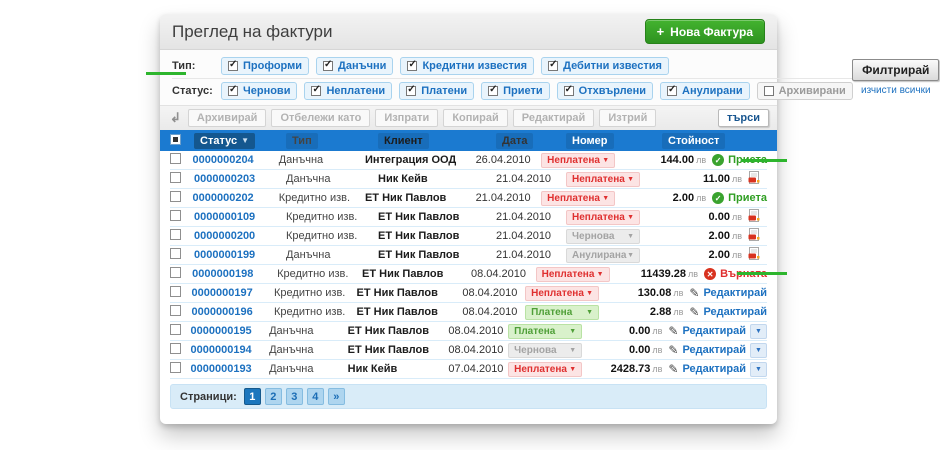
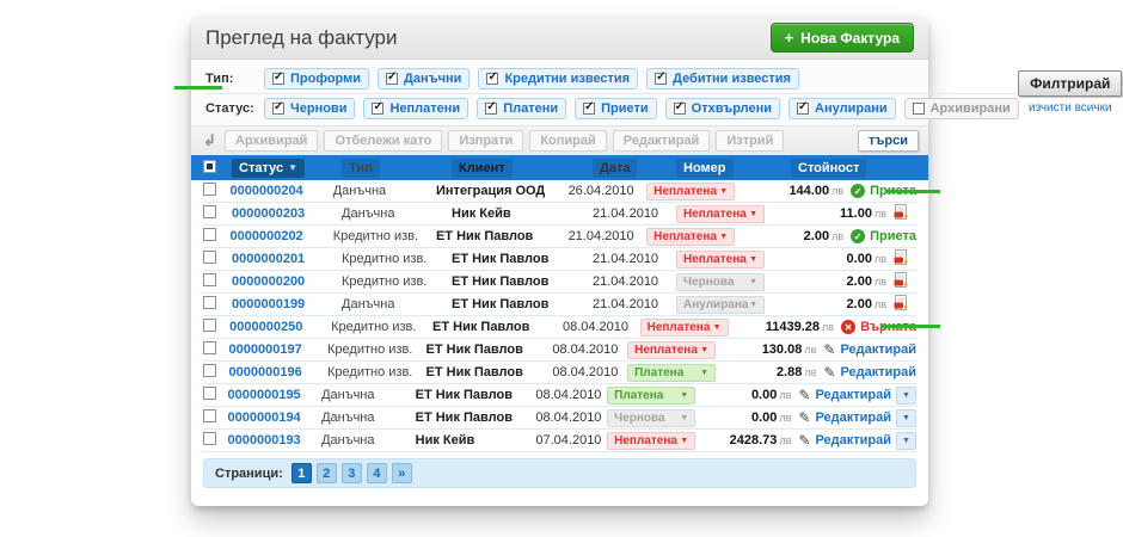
  Преглед на фактури
  +
  Нова Фактура
  Тип:
  Проформи
  Данъчни
  Кредитни известия
  Дебитни известия
  Статус:
  Чернови
  Неплатени
  Платени
  Приети
  Отхвърлени
  Анулирани
  Архивирани
  Филтрирай
  изчисти всички
  ↲
  Архивирай
  Отбележи като
  Изпрати
  Копирай
  Редактирай
  Изтрий
  търси
  Статус
  ▼
  Тип
  Клиент
  Дата
  Номер
  Стойност
  0000000204
  Данъчна
  Интеграция ООД
  26.04.2010
  Неплатена
  144.00 лв
  ✓
  0000000203
  Данъчна
  Ник Кейв
  21.04.2010
  Неплатена
  11.00 лв
  0000000202
  Кредитно изв.
  ЕТ Ник Павлов
  21.04.2010
  Неплатена
  2.00 лв
  ✓
  Приета
- 0000000109
+ 0000000201
  Кредитно изв.
  ЕТ Ник Павлов
  21.04.2010
  Неплатена
  0.00 лв
  0000000200
  Кредитно изв.
  ЕТ Ник Павлов
  21.04.2010
  Чернова
  2.00 лв
  0000000199
  Данъчна
  ЕТ Ник Павлов
  21.04.2010
  Анулирана
  2.00 лв
- 0000000198
+ 0000000250
  Кредитно изв.
  ЕТ Ник Павлов
  08.04.2010
  Неплатена
  11439.28 лв
  ✕
  0000000197
  Кредитно изв.
  ЕТ Ник Павлов
  08.04.2010
  Неплатена
  130.08 лв
  ✎
  Редактирай
  0000000196
  Кредитно изв.
  ЕТ Ник Павлов
  08.04.2010
  Платена
  2.88 лв
  ✎
  Редактирай
  0000000195
  Данъчна
  ЕТ Ник Павлов
  08.04.2010
  Платена
  0.00 лв
  ✎
  Редактирай
  0000000194
  Данъчна
  ЕТ Ник Павлов
  08.04.2010
  Чернова
  0.00 лв
  ✎
  Редактирай
  0000000193
  Данъчна
  Ник Кейв
  07.04.2010
  Неплатена
  2428.73 лв
  ✎
  Редактирай
  Страници:
  1
  2
  3
  4
  »
